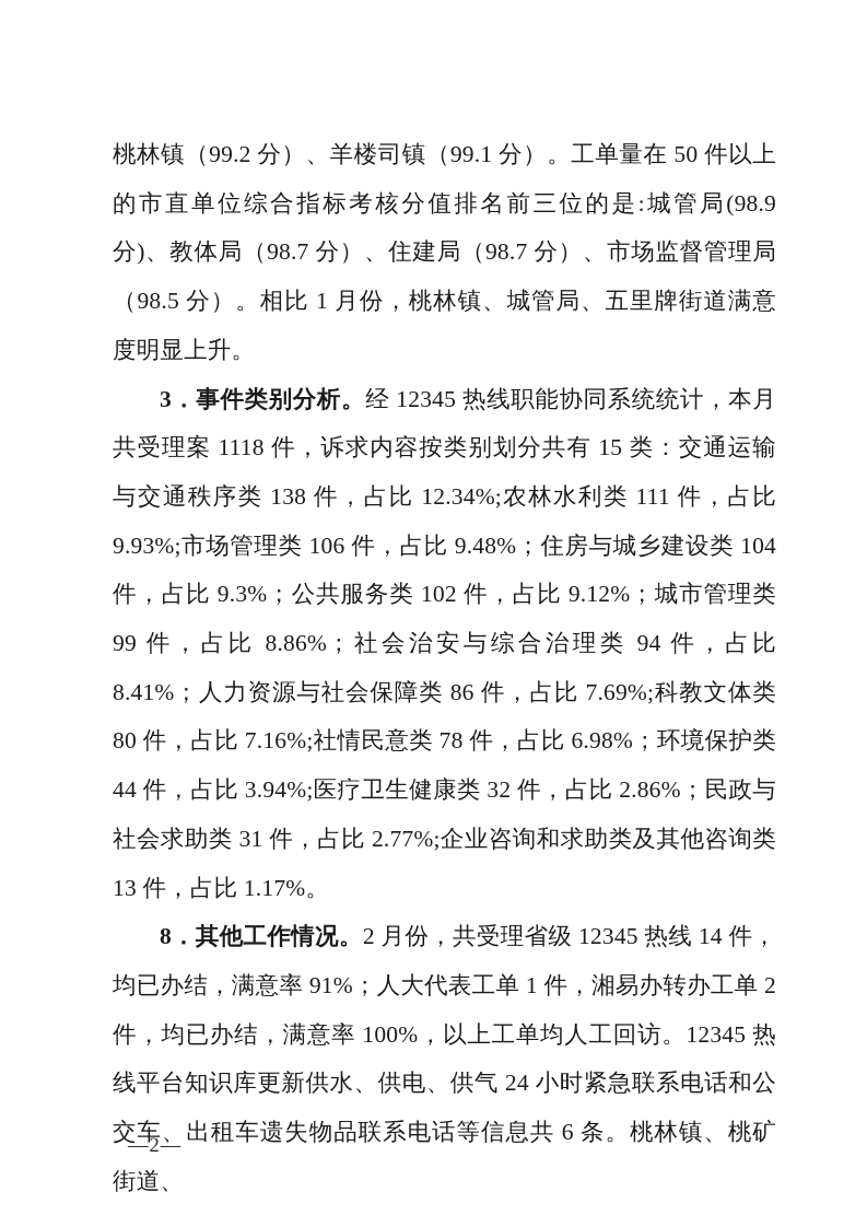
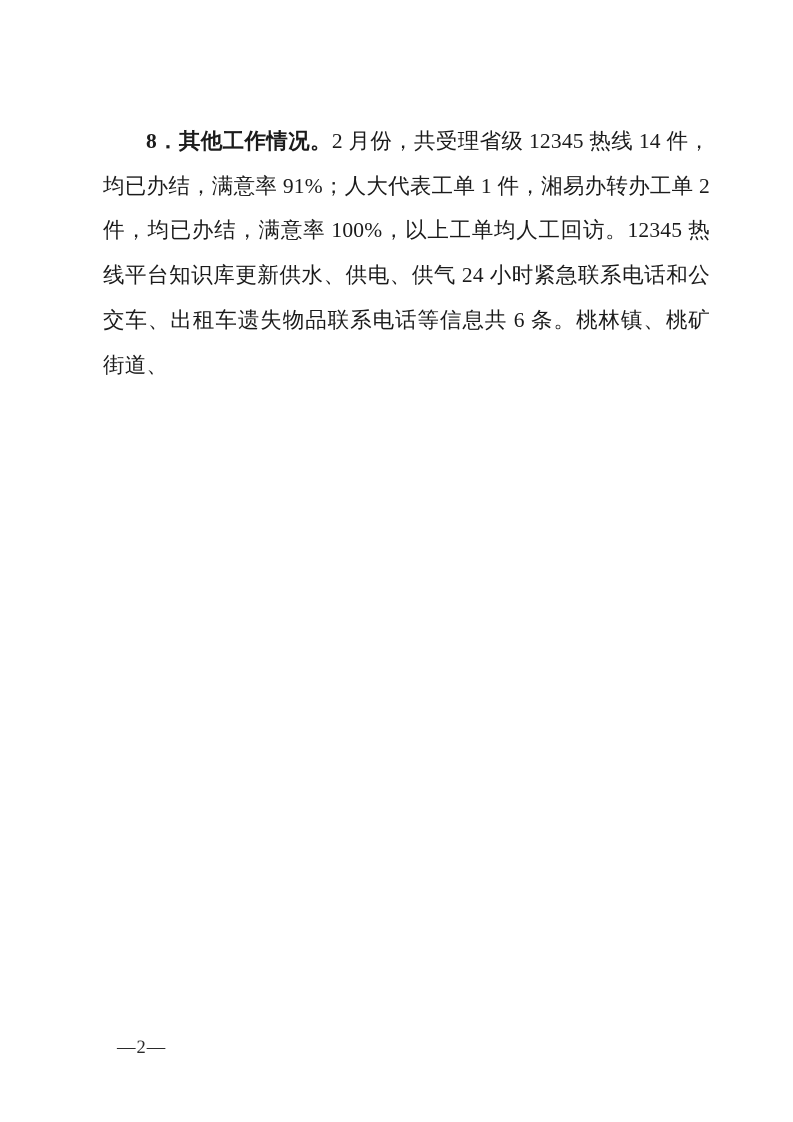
- 桃林镇（99.2 分）、羊楼司镇（99.1 分）。工单量在 50 件以上的市直单位综合指标考核分值排名前三位的是:城管局(98.9 分)、教体局（98.7 分）、住建局（98.7 分）、市场监督管理局（98.5 分）。相比 1 月份，桃林镇、城管局、五里牌街道满意度明显上升。
- 3．事件类别分析。经 12345 热线职能协同系统统计，本月共受理案 1118 件，诉求内容按类别划分共有 15 类：交通运输与交通秩序类 138 件，占比 12.34%;农林水利类 111 件，占比 9.93%;市场管理类 106 件，占比 9.48%；住房与城乡建设类 104 件，占比 9.3%；公共服务类 102 件，占比 9.12%；城市管理类 99 件，占比 8.86%；社会治安与综合治理类 94 件，占比 8.41%；人力资源与社会保障类 86 件，占比 7.69%;科教文体类 80 件，占比 7.16%;社情民意类 78 件，占比 6.98%；环境保护类 44 件，占比 3.94%;医疗卫生健康类 32 件，占比 2.86%；民政与社会求助类 31 件，占比 2.77%;企业咨询和求助类及其他咨询类 13 件，占比 1.17%。
  8．其他工作情况。2 月份，共受理省级 12345 热线 14 件，均已办结，满意率 91%；人大代表工单 1 件，湘易办转办工单 2 件，均已办结，满意率 100%，以上工单均人工回访。12345 热线平台知识库更新供水、供电、供气 24 小时紧急联系电话和公交车、出租车遗失物品联系电话等信息共 6 条。桃林镇、桃矿街道、
  —2—
